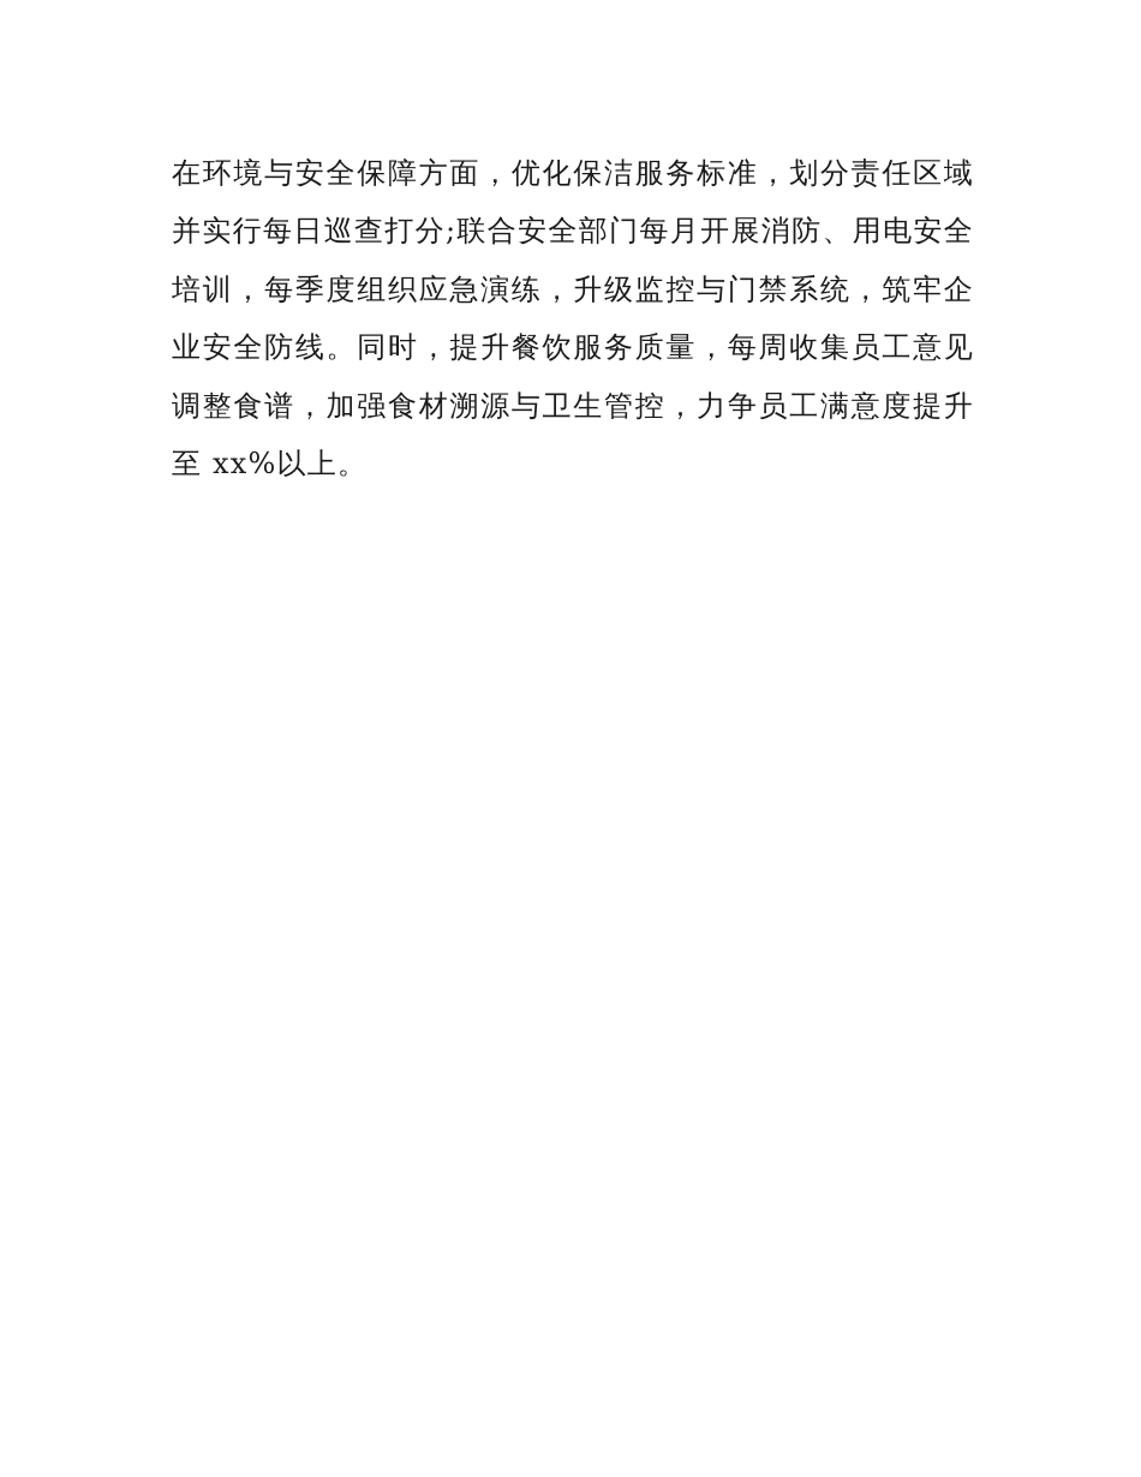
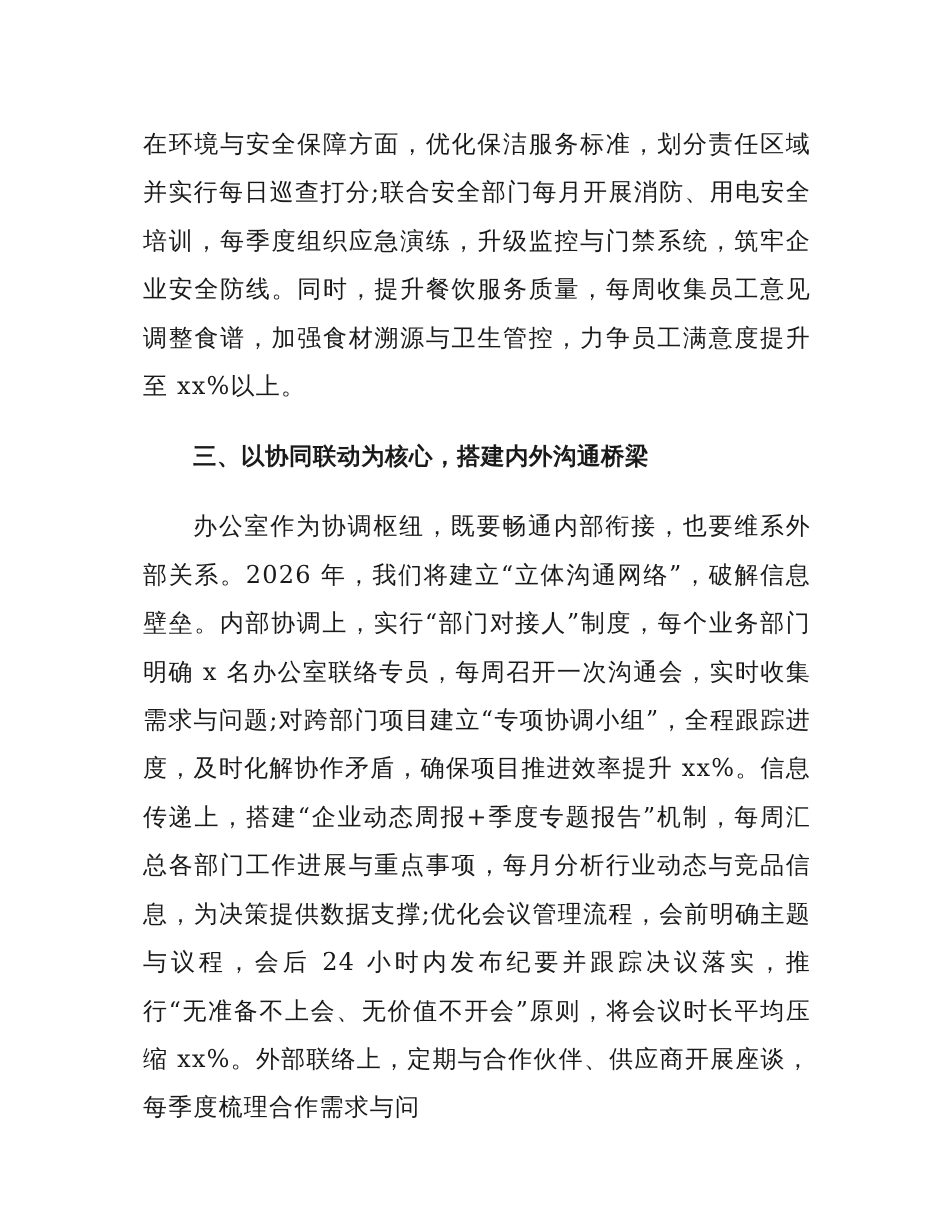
  在环境与安全保障方面，优化保洁服务标准，划分责任区域并实行每日巡查打分;联合安全部门每月开展消防、用电安全培训，每季度组织应急演练，升级监控与门禁系统，筑牢企业安全防线。同时，提升餐饮服务质量，每周收集员工意见调整食谱，加强食材溯源与卫生管控，力争员工满意度提升至 xx%以上。
+ 三、以协同联动为核心，搭建内外沟通桥梁
+ 办公室作为协调枢纽，既要畅通内部衔接，也要维系外部关系。2026 年，我们将建立“立体沟通网络”，破解信息壁垒。内部协调上，实行“部门对接人”制度，每个业务部门明确 x 名办公室联络专员，每周召开一次沟通会，实时收集需求与问题;对跨部门项目建立“专项协调小组”，全程跟踪进度，及时化解协作矛盾，确保项目推进效率提升 xx%。信息传递上，搭建“企业动态周报+季度专题报告”机制，每周汇总各部门工作进展与重点事项，每月分析行业动态与竞品信息，为决策提供数据支撑;优化会议管理流程，会前明确主题与议程，会后 24 小时内发布纪要并跟踪决议落实，推行“无准备不上会、无价值不开会”原则，将会议时长平均压缩 xx%。外部联络上，定期与合作伙伴、供应商开展座谈，每季度梳理合作需求与问
